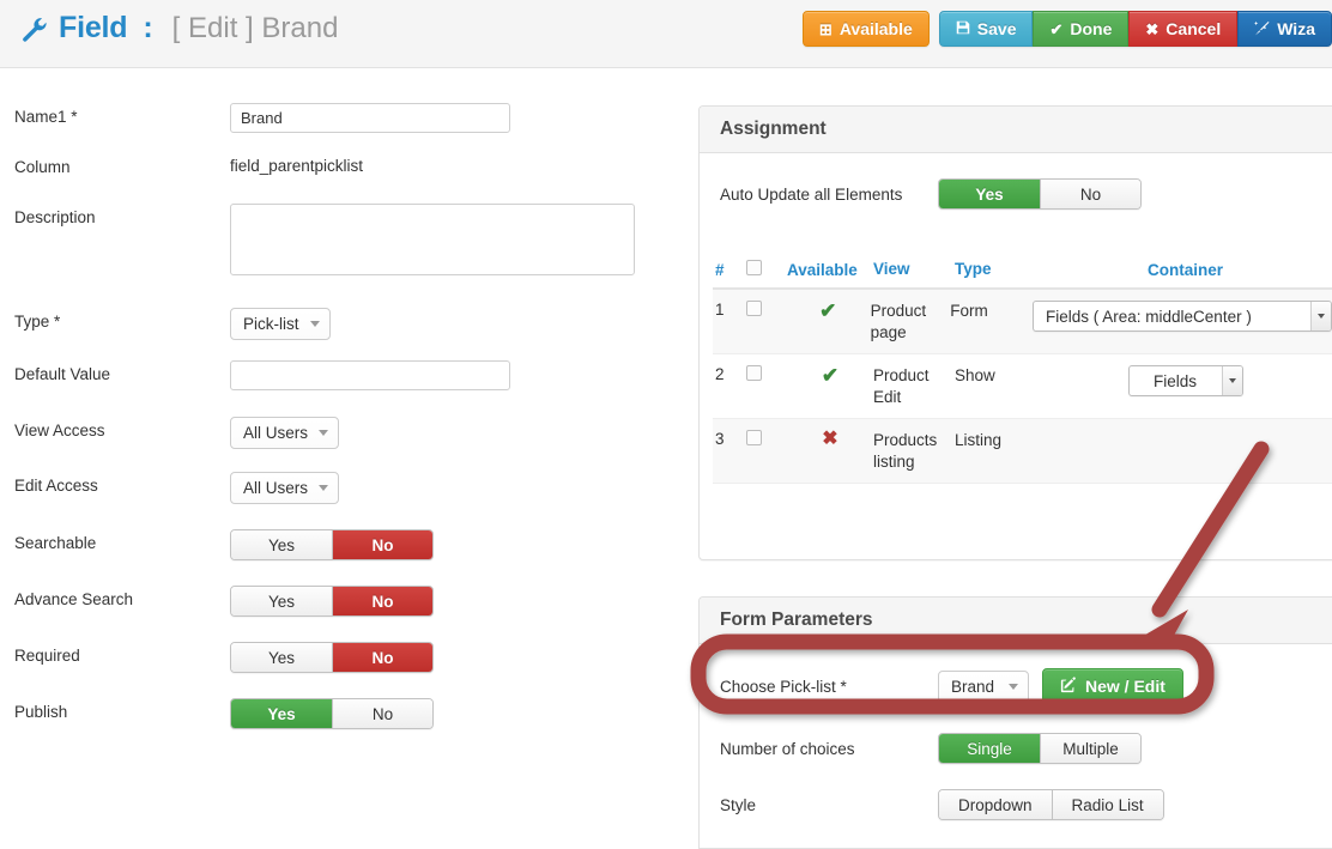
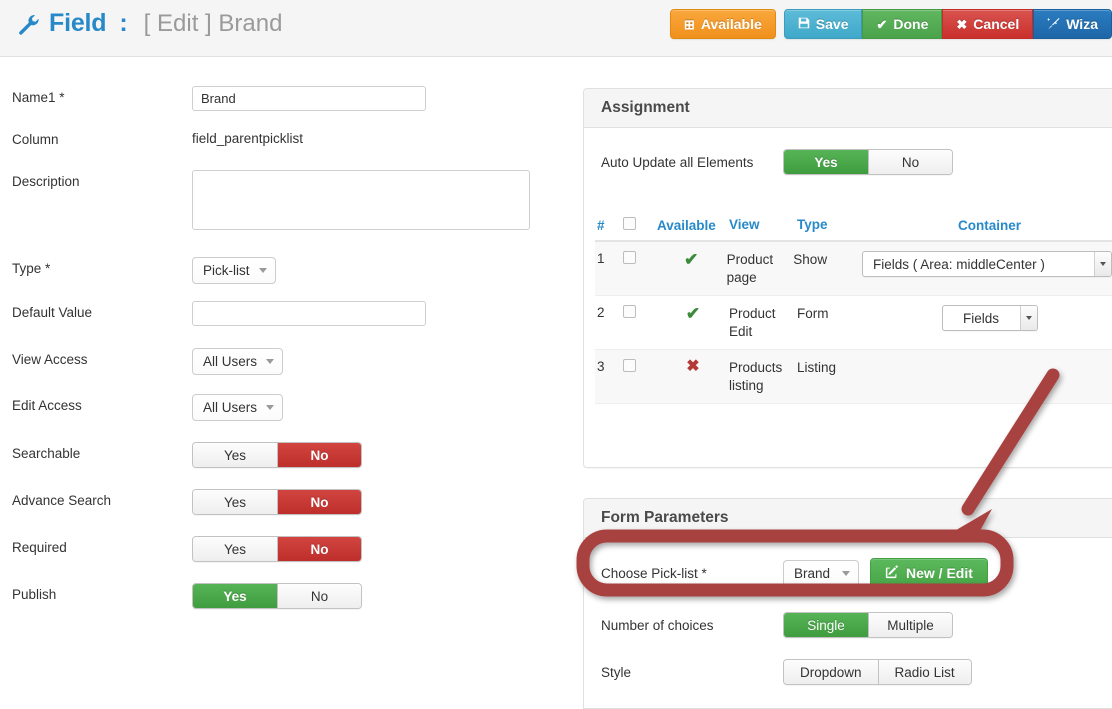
  Field
  :
  [ Edit ] Brand
  ⊞
  Available
  Save
  ✔
  Done
  ✖
  Cancel
  Wiza
  Name1 *
  Brand
  Column
  field_parentpicklist
  Description
  Type *
  Pick-list
  Default Value
  View Access
  All Users
  Edit Access
  All Users
  Searchable
  Yes
  No
  Advance Search
  Yes
  No
  Required
  Yes
  No
  Publish
  Yes
  No
  Assignment
  Auto Update all Elements
  Yes
  No
  #
  Available
  View
  Type
  Container
  1
  ✔
  Product page
- Form
+ Show
  Fields ( Area: middleCenter )
  2
  ✔
  Product Edit
- Show
+ Form
  Fields
  3
  ✖
  Products listing
  Listing
  Form Parameters
  Choose Pick-list *
  Brand
  New / Edit
  Number of choices
  Single
  Multiple
  Style
  Dropdown
  Radio List
